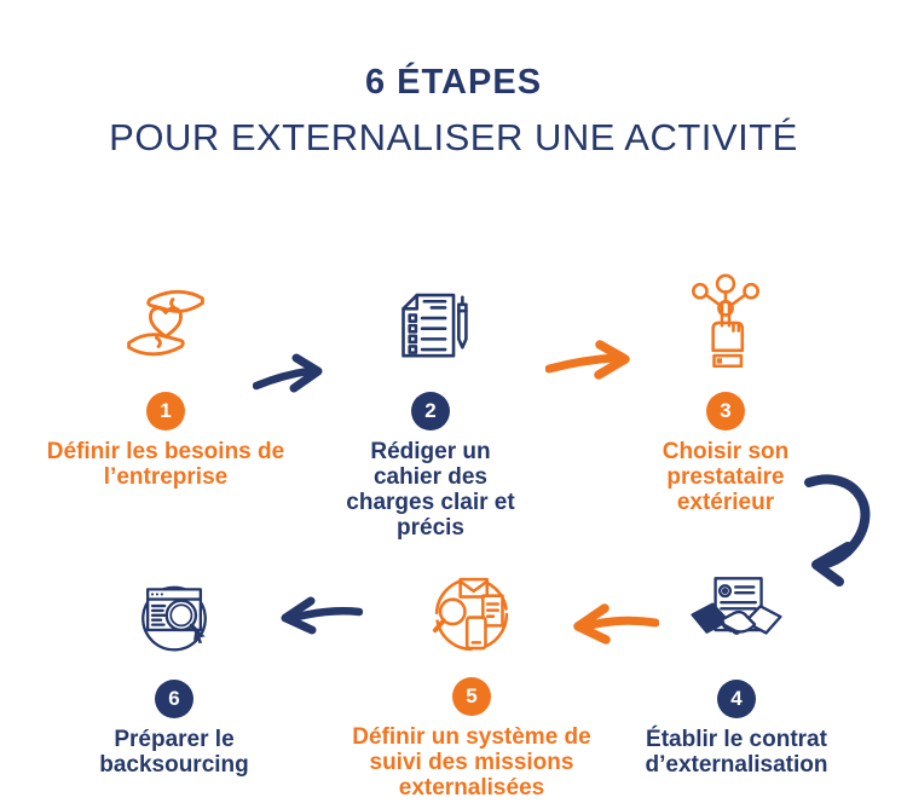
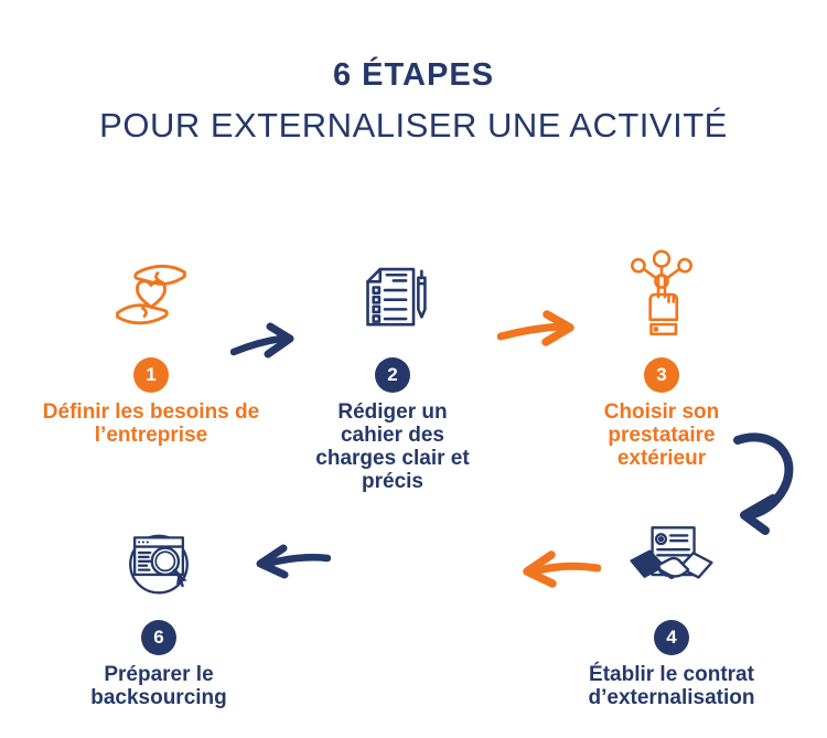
  6 ÉTAPES
  POUR EXTERNALISER UNE ACTIVITÉ
  1
  Définir les besoins de
  l’entreprise
  2
  Rédiger un
  cahier des
  charges clair et
  précis
  3
  Choisir son
  prestataire
  extérieur
  4
  Établir le contrat
  d’externalisation
- 5
- Définir un système de
- suivi des missions
- externalisées
  6
  Préparer le
  backsourcing
